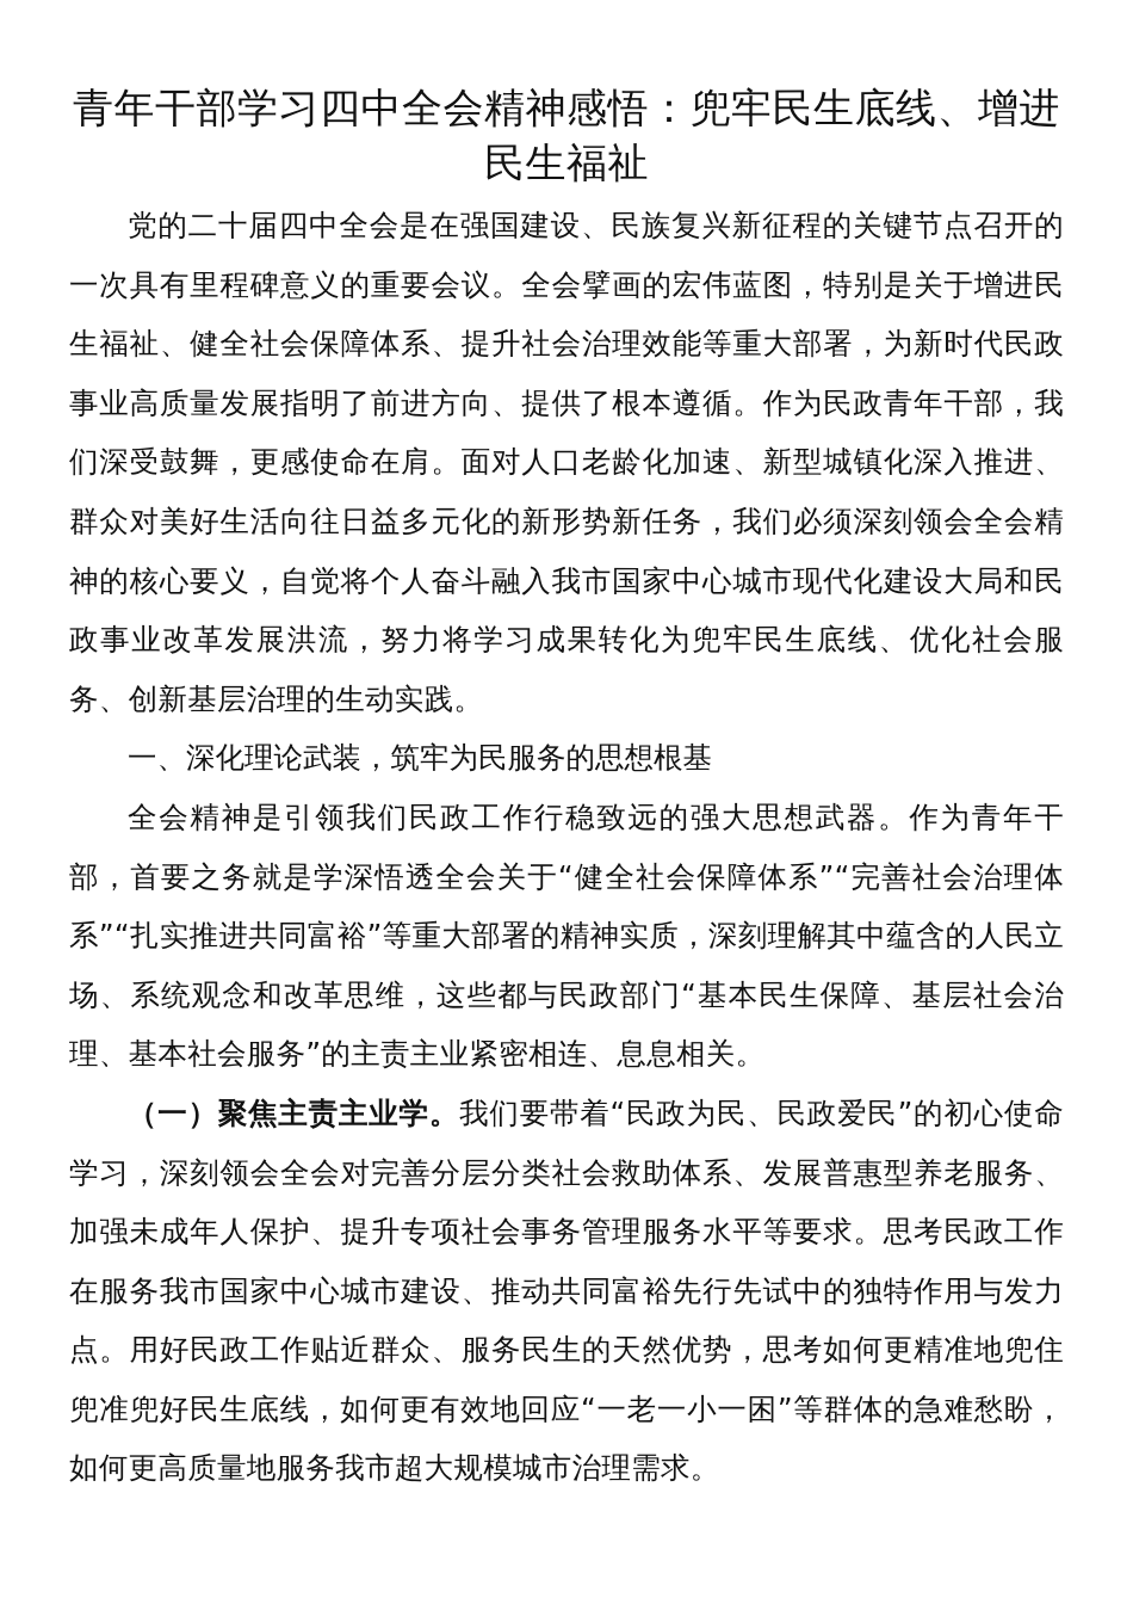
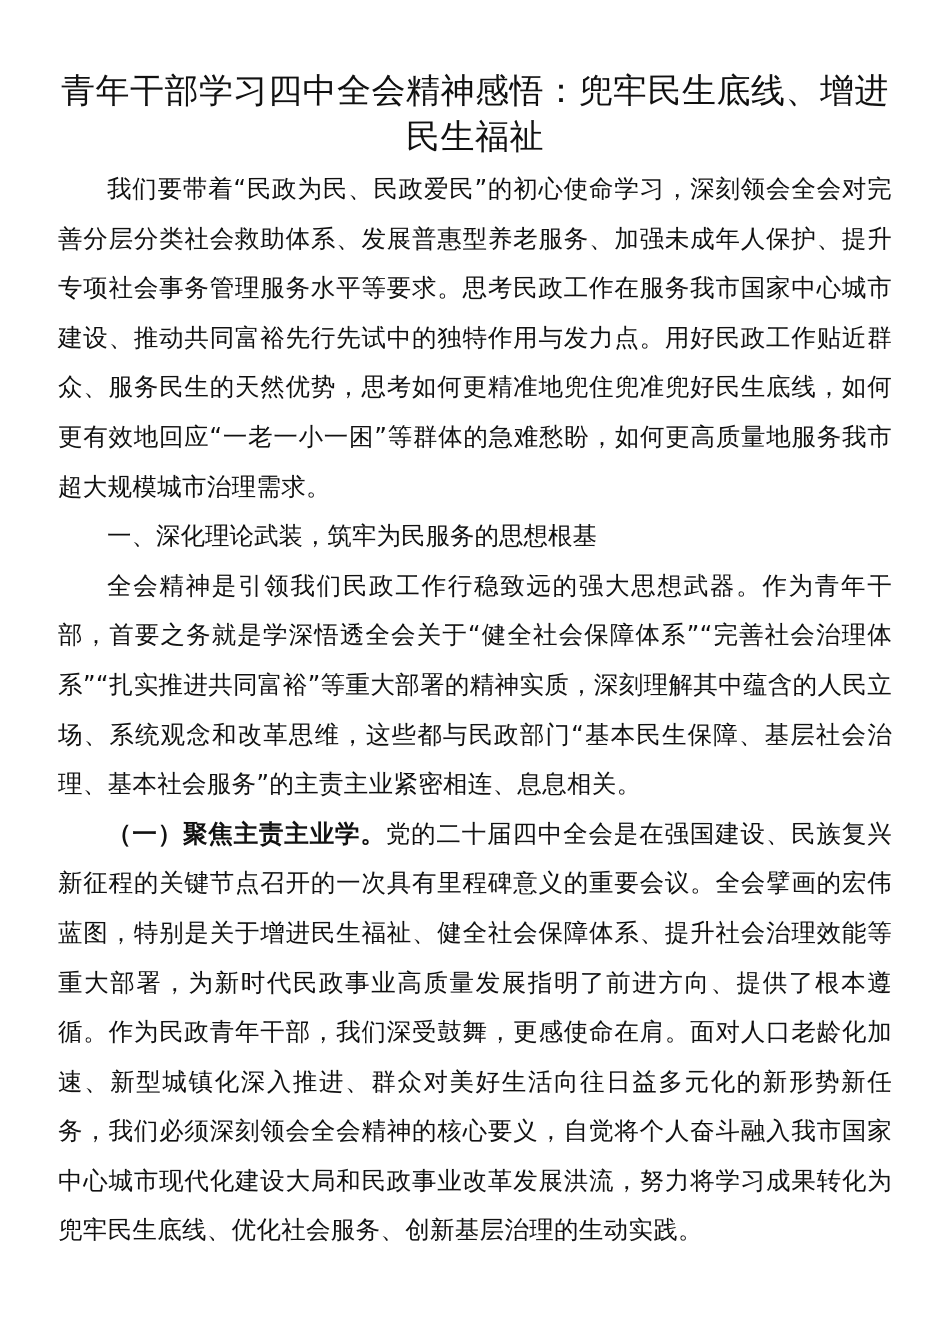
  青年干部学习四中全会精神感悟：兜牢民生底线、增进民生福祉
- 党的二十届四中全会是在强国建设、民族复兴新征程的关键节点召开的一次具有里程碑意义的重要会议。全会擘画的宏伟蓝图，特别是关于增进民生福祉、健全社会保障体系、提升社会治理效能等重大部署，为新时代民政事业高质量发展指明了前进方向、提供了根本遵循。作为民政青年干部，我们深受鼓舞，更感使命在肩。面对人口老龄化加速、新型城镇化深入推进、群众对美好生活向往日益多元化的新形势新任务，我们必须深刻领会全会精神的核心要义，自觉将个人奋斗融入我市国家中心城市现代化建设大局和民政事业改革发展洪流，努力将学习成果转化为兜牢民生底线、优化社会服务、创新基层治理的生动实践。
+ 我们要带着“民政为民、民政爱民”的初心使命学习，深刻领会全会对完善分层分类社会救助体系、发展普惠型养老服务、加强未成年人保护、提升专项社会事务管理服务水平等要求。思考民政工作在服务我市国家中心城市建设、推动共同富裕先行先试中的独特作用与发力点。用好民政工作贴近群众、服务民生的天然优势，思考如何更精准地兜住兜准兜好民生底线，如何更有效地回应“一老一小一困”等群体的急难愁盼，如何更高质量地服务我市超大规模城市治理需求。
  一、深化理论武装，筑牢为民服务的思想根基
  全会精神是引领我们民政工作行稳致远的强大思想武器。作为青年干部，首要之务就是学深悟透全会关于“健全社会保障体系”“完善社会治理体系”“扎实推进共同富裕”等重大部署的精神实质，深刻理解其中蕴含的人民立场、系统观念和改革思维，这些都与民政部门“基本民生保障、基层社会治理、基本社会服务”的主责主业紧密相连、息息相关。
- （一）聚焦主责主业学。我们要带着“民政为民、民政爱民”的初心使命学习，深刻领会全会对完善分层分类社会救助体系、发展普惠型养老服务、加强未成年人保护、提升专项社会事务管理服务水平等要求。思考民政工作在服务我市国家中心城市建设、推动共同富裕先行先试中的独特作用与发力点。用好民政工作贴近群众、服务民生的天然优势，思考如何更精准地兜住兜准兜好民生底线，如何更有效地回应“一老一小一困”等群体的急难愁盼，如何更高质量地服务我市超大规模城市治理需求。
+ （一）聚焦主责主业学。党的二十届四中全会是在强国建设、民族复兴新征程的关键节点召开的一次具有里程碑意义的重要会议。全会擘画的宏伟蓝图，特别是关于增进民生福祉、健全社会保障体系、提升社会治理效能等重大部署，为新时代民政事业高质量发展指明了前进方向、提供了根本遵循。作为民政青年干部，我们深受鼓舞，更感使命在肩。面对人口老龄化加速、新型城镇化深入推进、群众对美好生活向往日益多元化的新形势新任务，我们必须深刻领会全会精神的核心要义，自觉将个人奋斗融入我市国家中心城市现代化建设大局和民政事业改革发展洪流，努力将学习成果转化为兜牢民生底线、优化社会服务、创新基层治理的生动实践。
